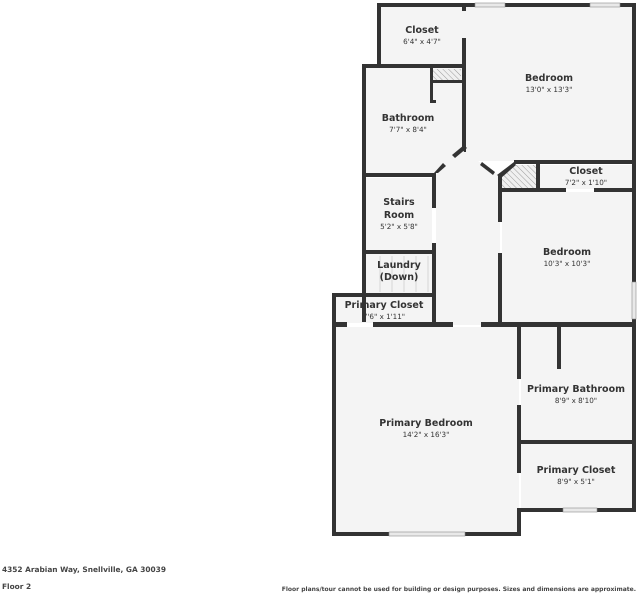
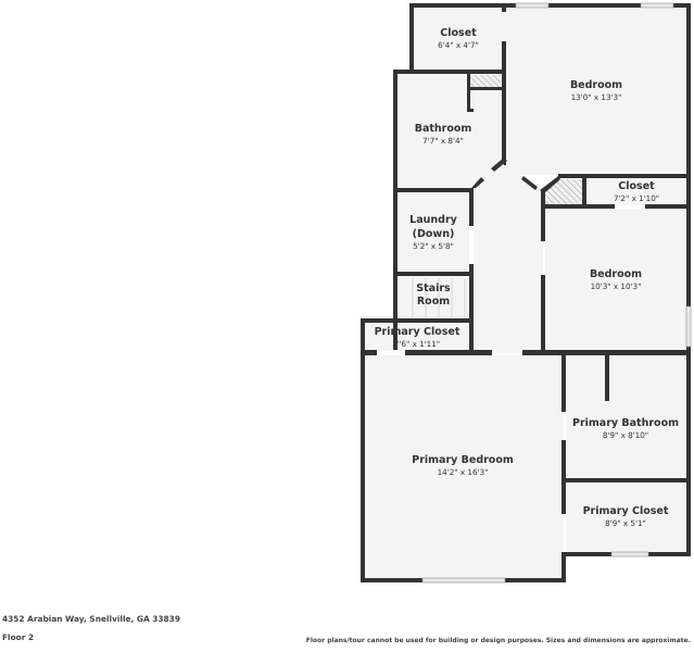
  Closet
  6'4" x 4'7"
  Bedroom
  13'0" x 13'3"
  Bathroom
  7'7" x 8'4"
  Closet
  7'2" x 1'10"
- Stairs
+ Laundry
- Room
+ (Down)
  5'2" x 5'8"
  Bedroom
  10'3" x 10'3"
- Laundry
+ Stairs
- (Down)
+ Room
  Primary Closet
  7'6" x 1'11"
  Primary Bathroom
  8'9" x 8'10"
  Primary Bedroom
  14'2" x 16'3"
  Primary Closet
  8'9" x 5'1"
- 4352 Arabian Way, Snellville, GA 30039
+ 4352 Arabian Way, Snellville, GA 33839
  Floor 2
